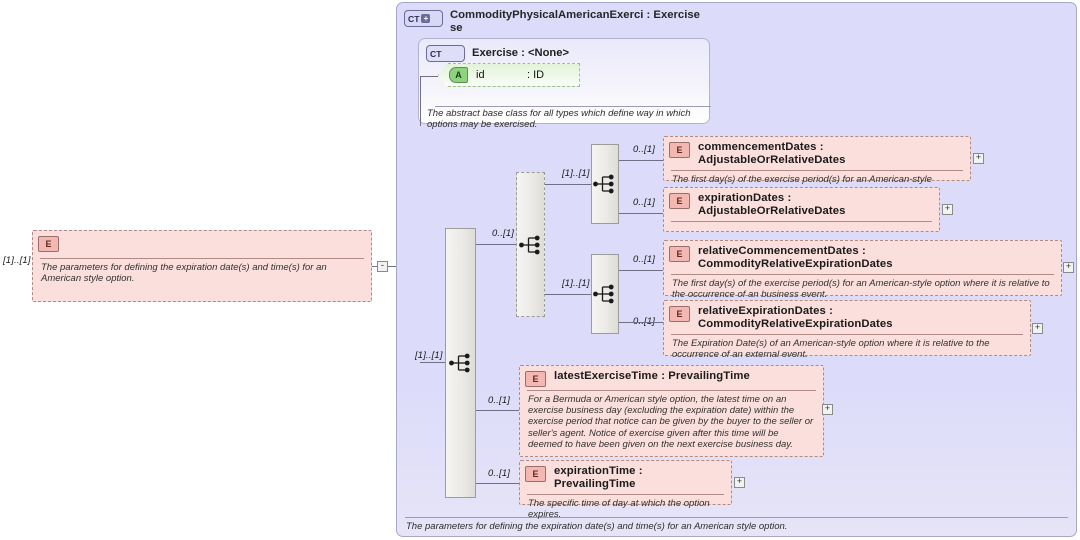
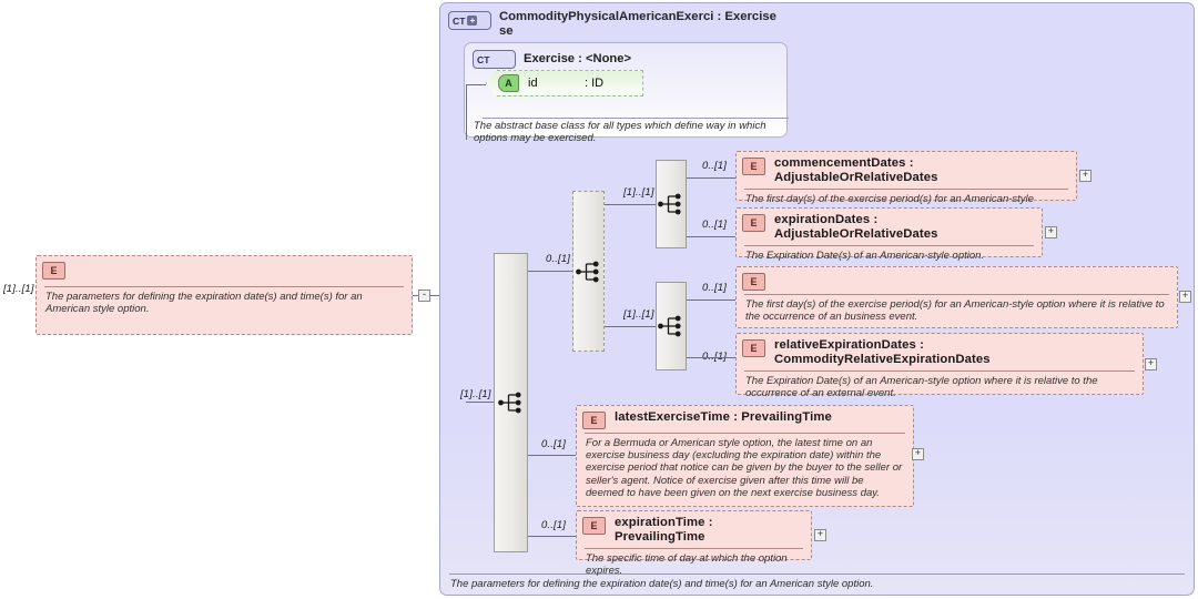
  [1]..[1]
  E
  The parameters for defining the expiration date(s) and time(s) for an American style option.
  -
  CT
  +
  CommodityPhysicalAmericanExerci : Exercise se
  The parameters for defining the expiration date(s) and time(s) for an American style option.
  CT
  Exercise : <None>
  The abstract base class for all types which define way in which options may be exercised.
  A
  id
  : ID
  [1]..[1]
  0..[1]
  [1]..[1]
  [1]..[1]
  0..[1]
  E
  commencementDates : AdjustableOrRelativeDates
  The first day(s) of the exercise period(s) for an American-style
  +
  0..[1]
  E
  expirationDates : AdjustableOrRelativeDates
+ The Expiration Date(s) of an American-style option.
  +
  0..[1]
  E
- relativeCommencementDates : CommodityRelativeExpirationDates
  The first day(s) of the exercise period(s) for an American-style option where it is relative to the occurrence of an business event.
  +
  0..[1]
  E
  relativeExpirationDates : CommodityRelativeExpirationDates
  The Expiration Date(s) of an American-style option where it is relative to the occurrence of an external event.
  +
  0..[1]
  E
  latestExerciseTime : PrevailingTime
  For a Bermuda or American style option, the latest time on an exercise business day (excluding the expiration date) within the exercise period that notice can be given by the buyer to the seller or seller's agent. Notice of exercise given after this time will be deemed to have been given on the next exercise business day.
  +
  0..[1]
  E
  expirationTime : PrevailingTime
  The specific time of day at which the option expires.
  +
